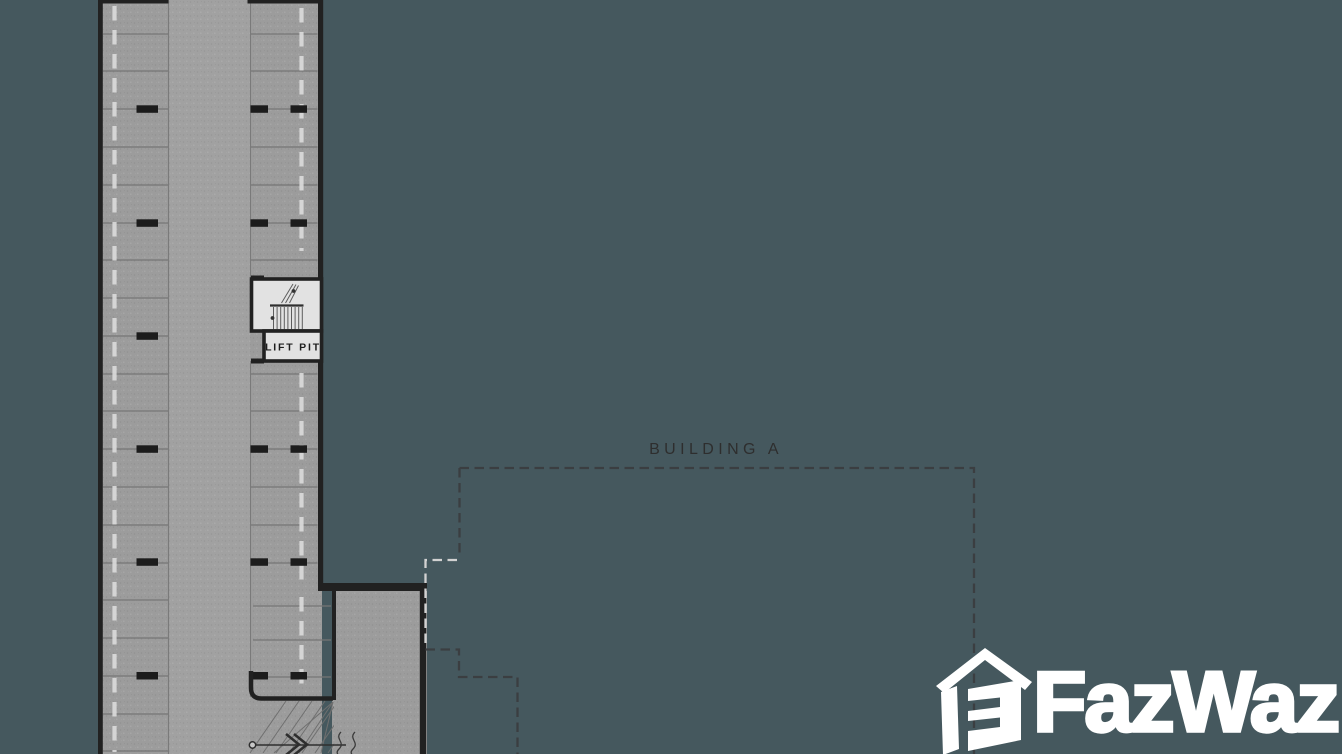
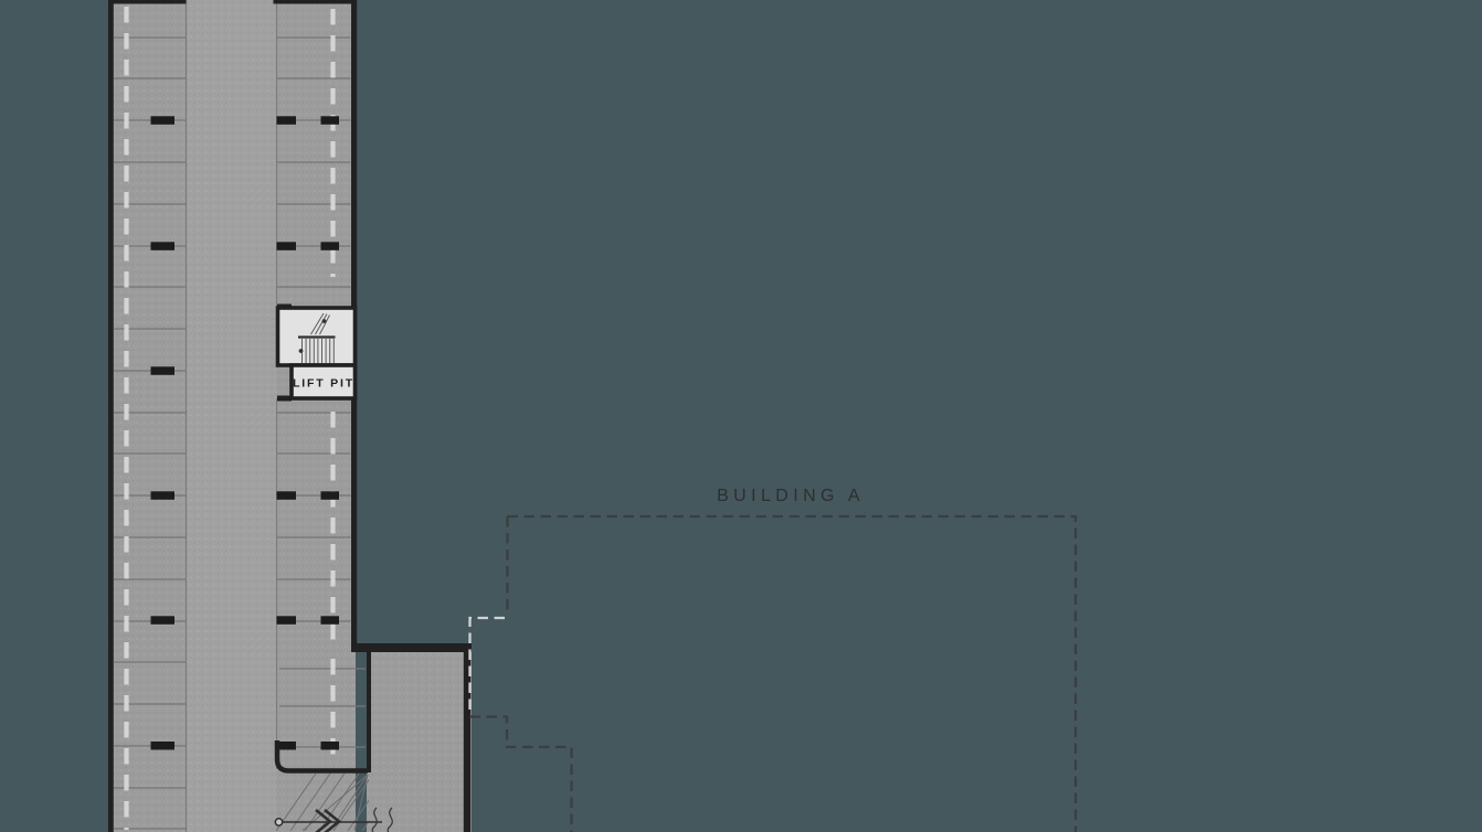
  LIFT PIT
  BUILDING A
- FazWaz
